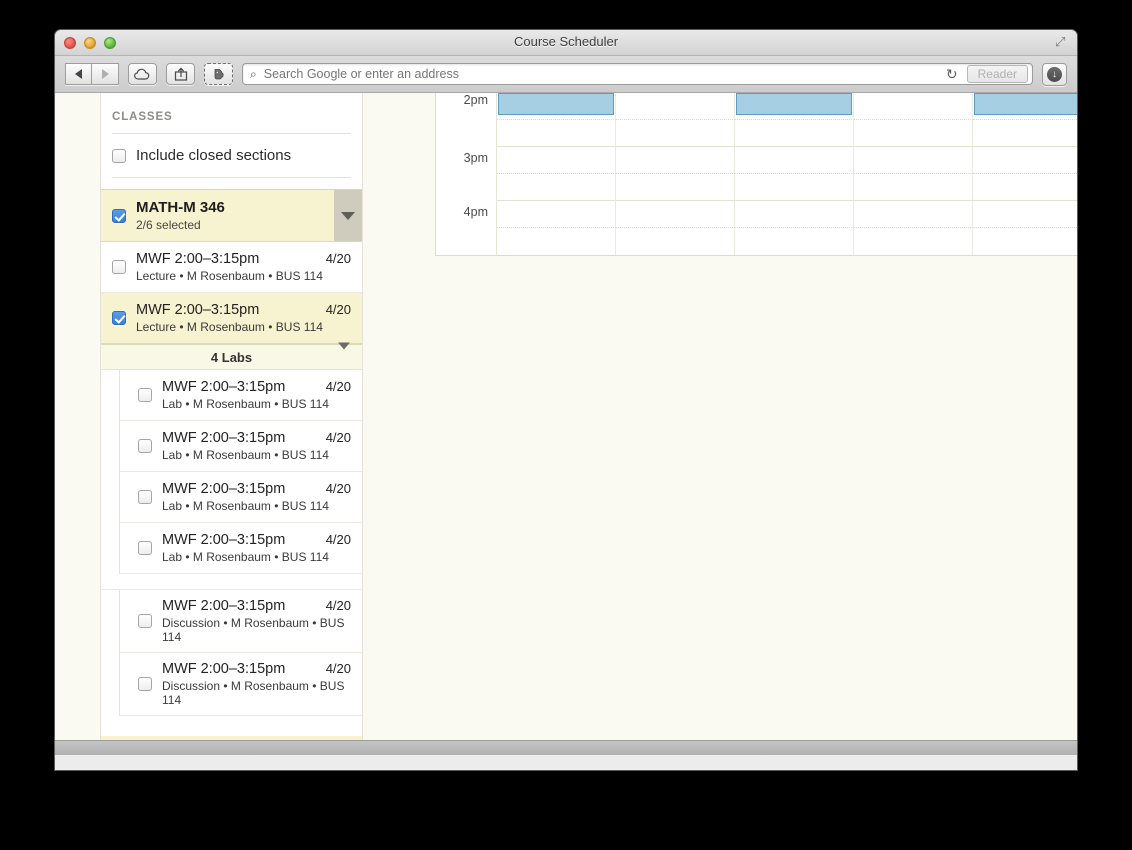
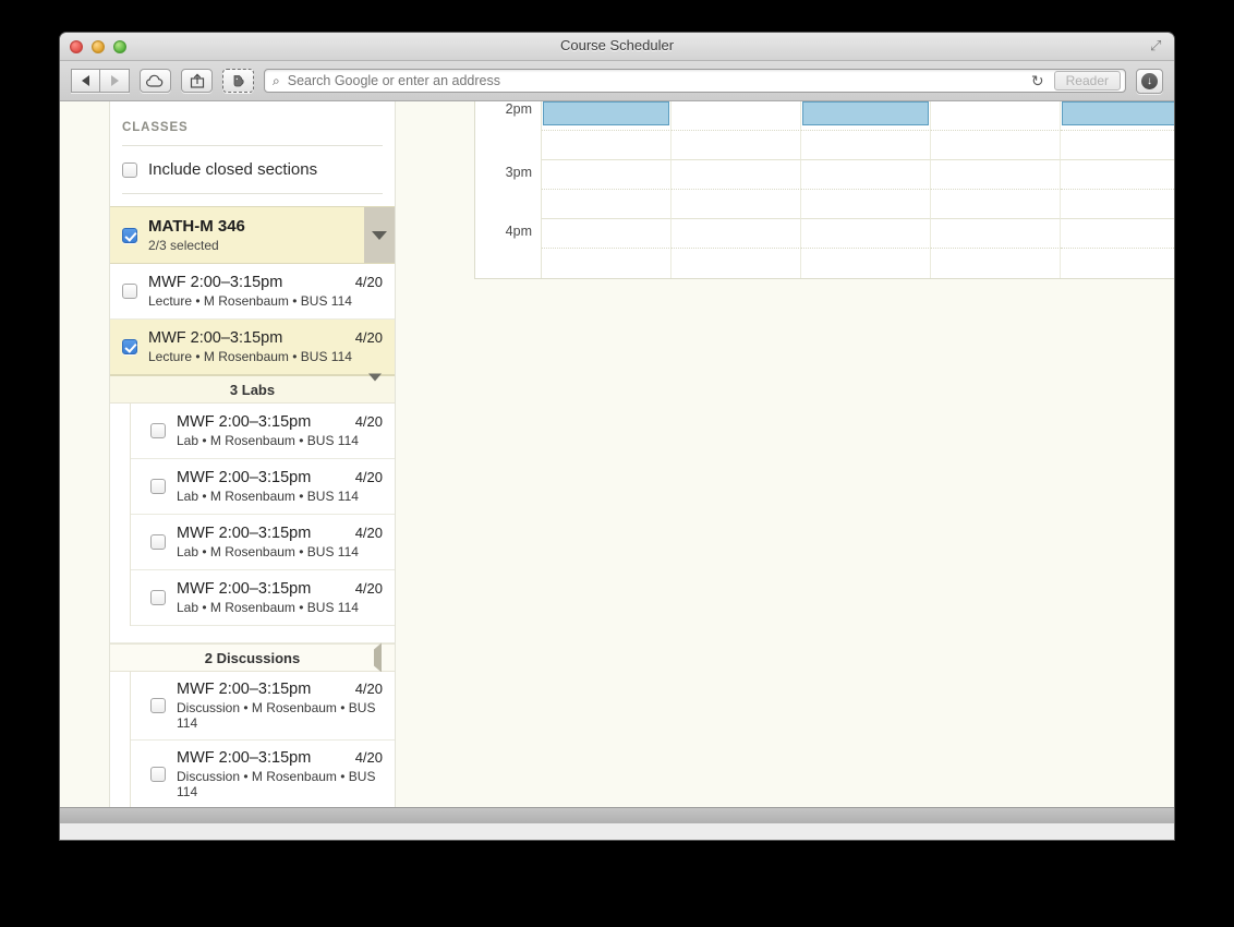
  Course Scheduler
  ⤢
  ⌕
  Search Google or enter an address
  ↻
  Reader
  ↓
  CLASSES
  Include closed sections
  MATH-M 346
- 2/6 selected
+ 2/3 selected
  MWF 2:00–3:15pm
  4/20
  Lecture • M Rosenbaum • BUS 114
  MWF 2:00–3:15pm
  4/20
  Lecture • M Rosenbaum • BUS 114
- 4 Labs
+ 3 Labs
  MWF 2:00–3:15pm
  4/20
  Lab • M Rosenbaum • BUS 114
  MWF 2:00–3:15pm
  4/20
  Lab • M Rosenbaum • BUS 114
  MWF 2:00–3:15pm
  4/20
  Lab • M Rosenbaum • BUS 114
  MWF 2:00–3:15pm
  4/20
  Lab • M Rosenbaum • BUS 114
+ 2 Discussions
  MWF 2:00–3:15pm
  4/20
  Discussion • M Rosenbaum • BUS 114
  MWF 2:00–3:15pm
  4/20
  Discussion • M Rosenbaum • BUS 114
  2pm
  3pm
  4pm
